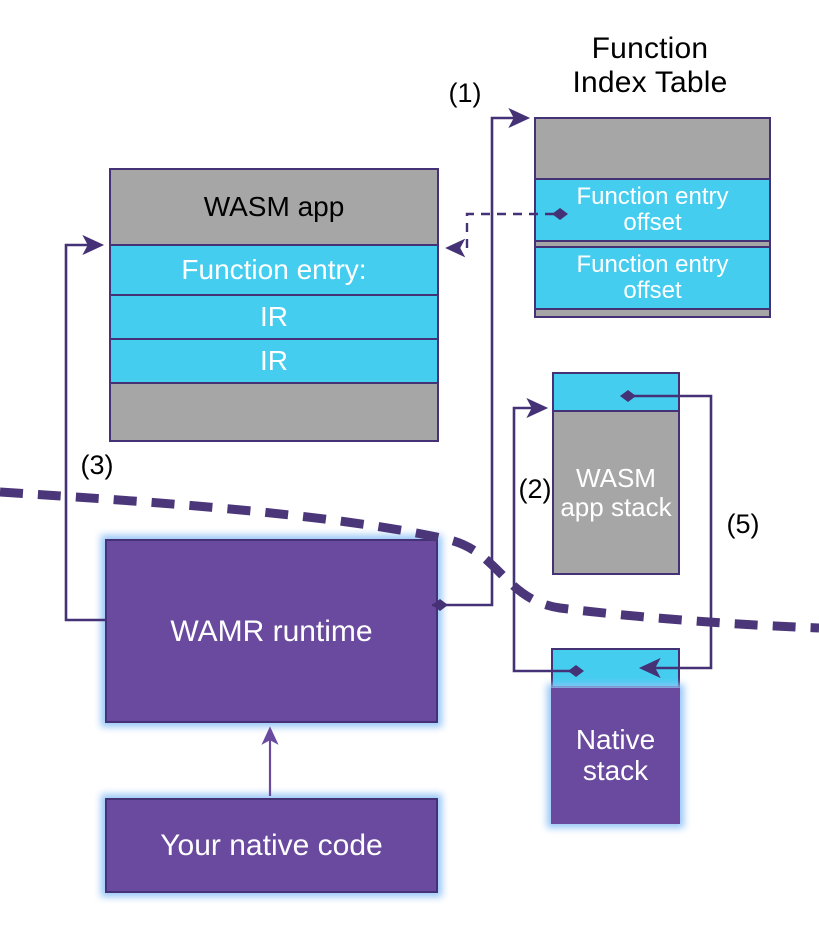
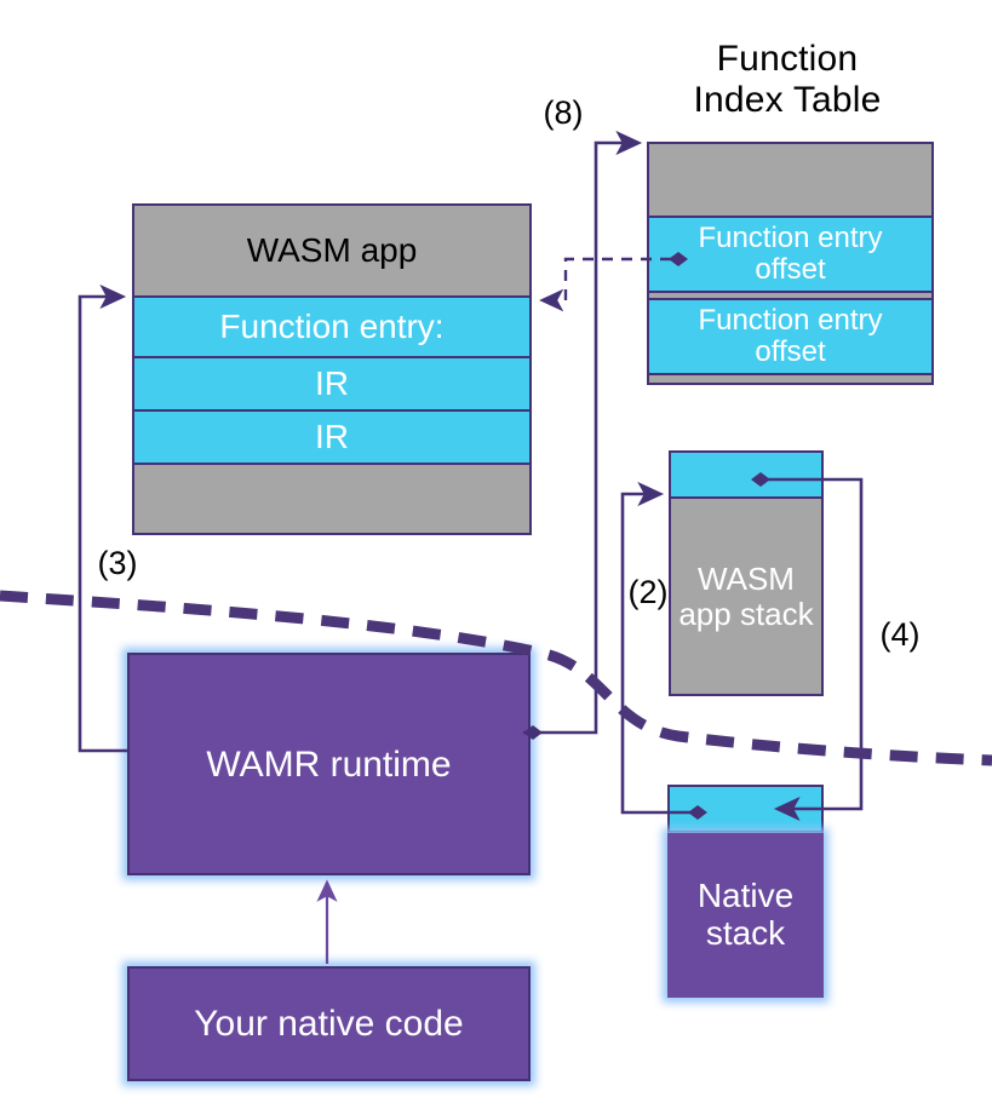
  Function
  Index Table
- (1)
+ (8)
  (2)
  (3)
- (5)
+ (4)
  WASM app
  Function entry:
  IR
  IR
  Function entry
  offset
  Function entry
  offset
  WASM
  app stack
  Native
  stack
  WAMR runtime
  Your native code
